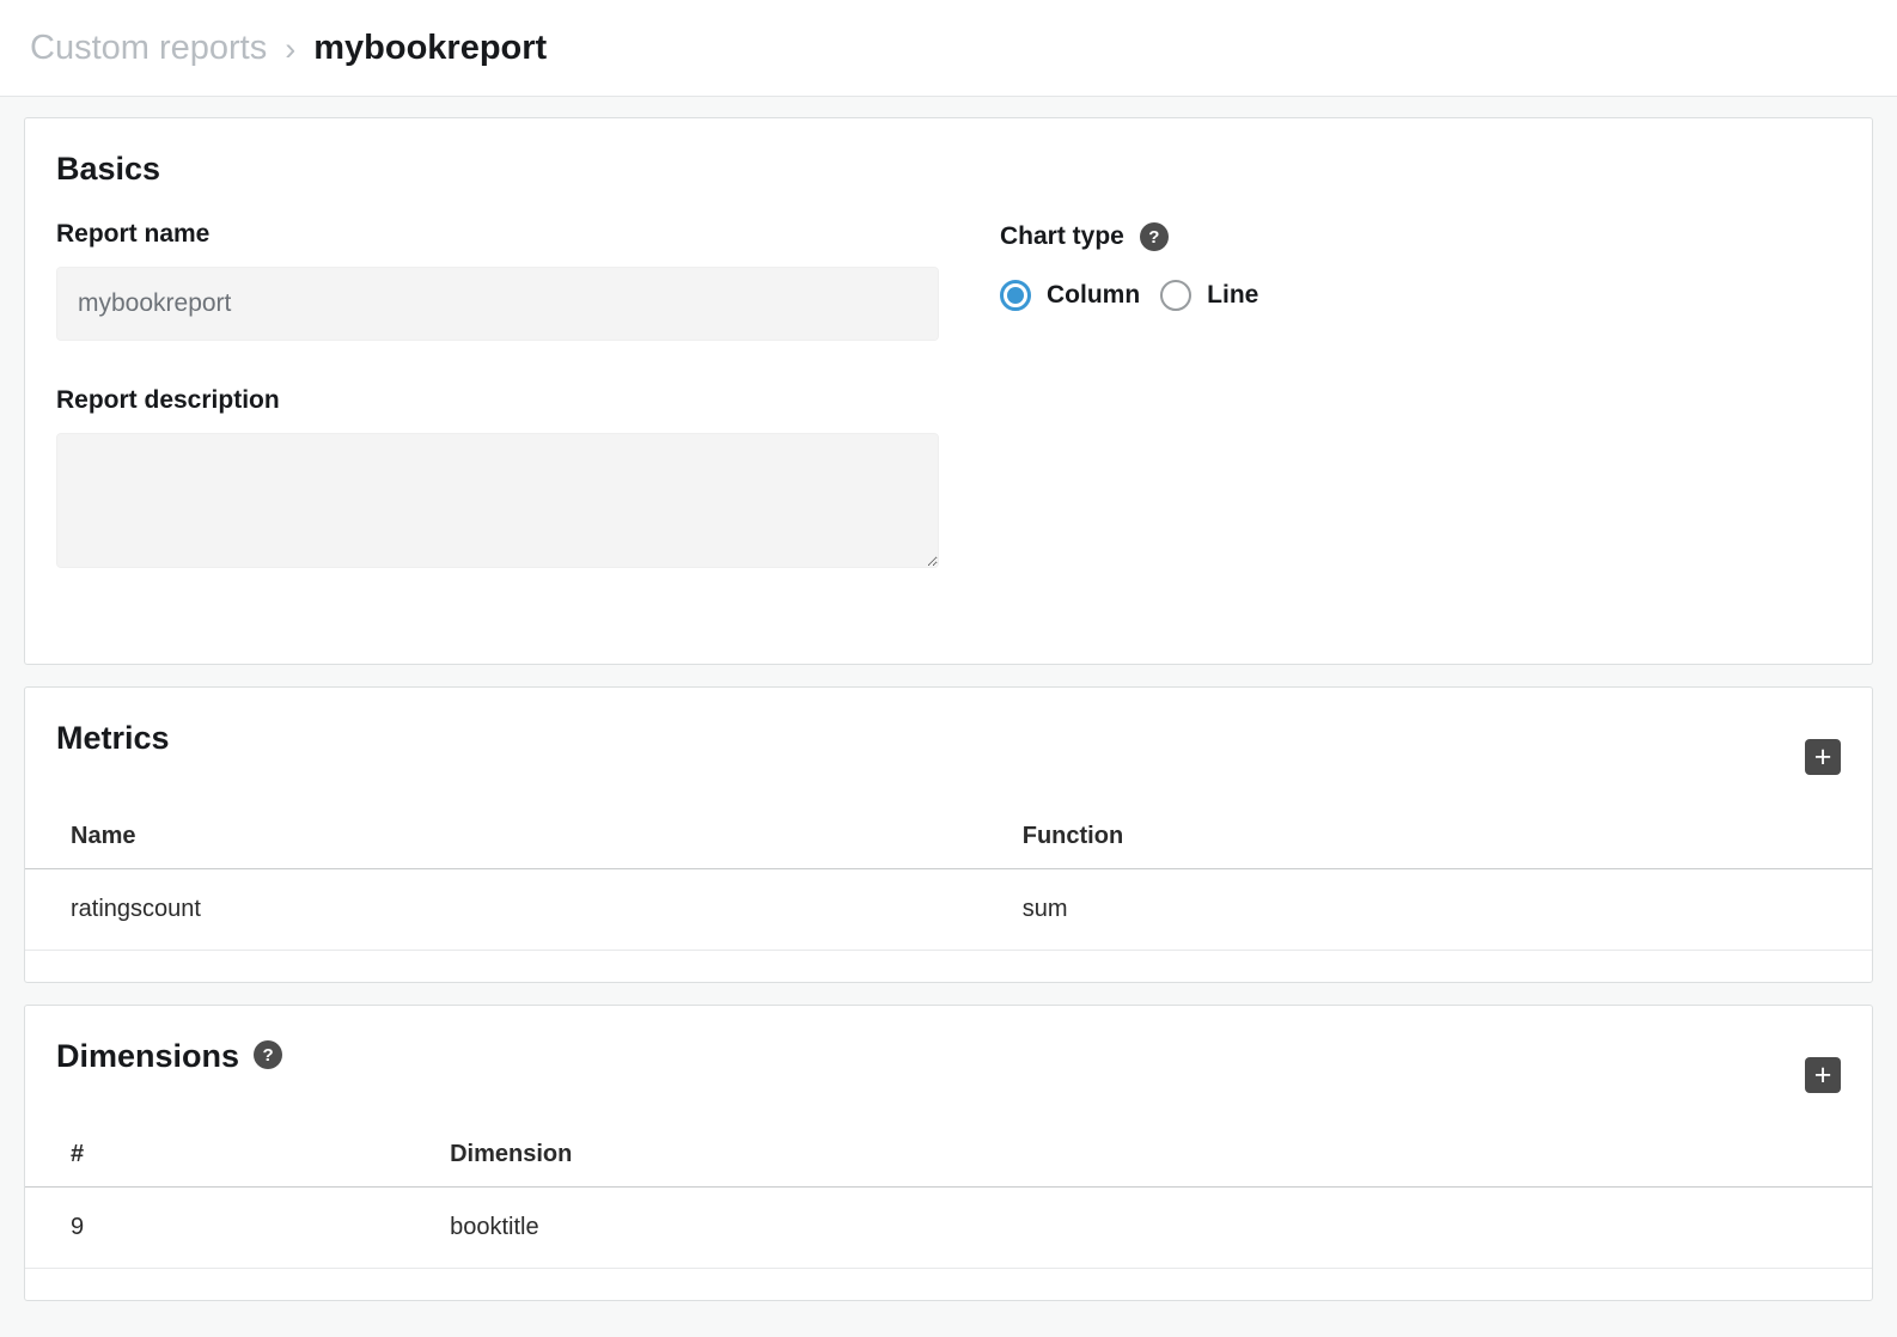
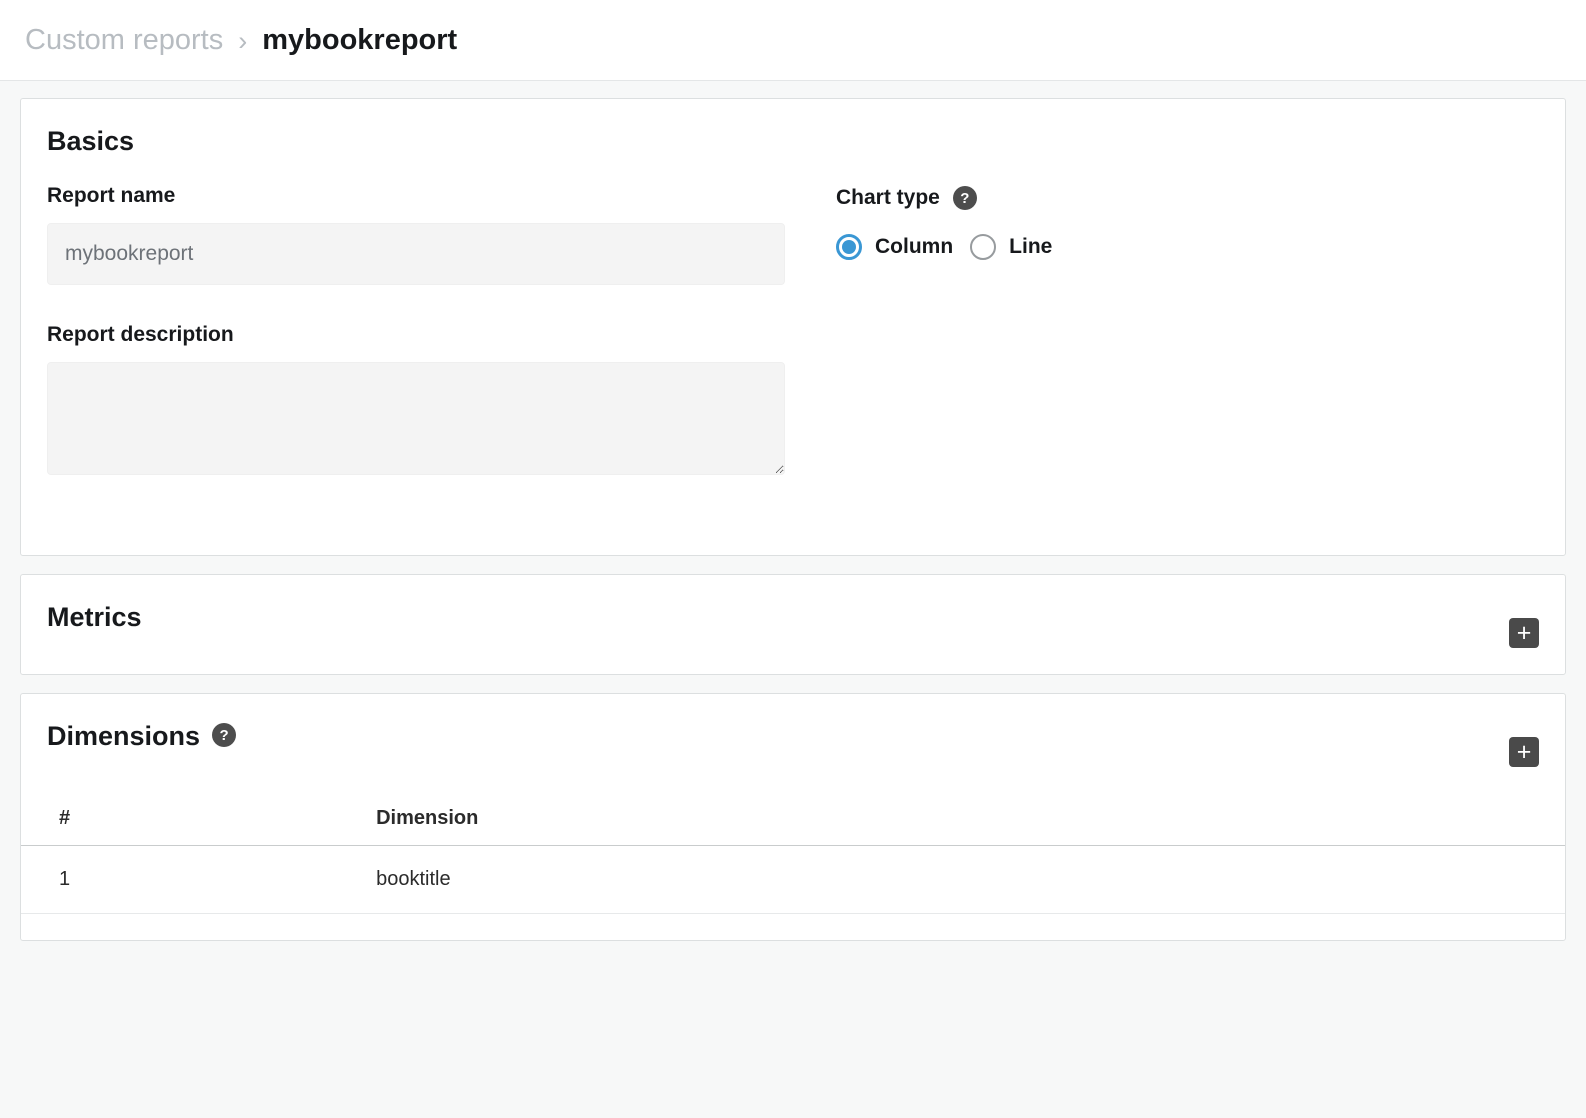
  Custom reports
  ›
  mybookreport
  Basics
  Report name
  mybookreport
  Report description
  Chart type
  ?
  Column
  Line
  Metrics
  +
- Name	Function
- ratingscount	sum
  Dimensions
  ?
  +
  #	Dimension
- 9	booktitle
+ 1	booktitle
